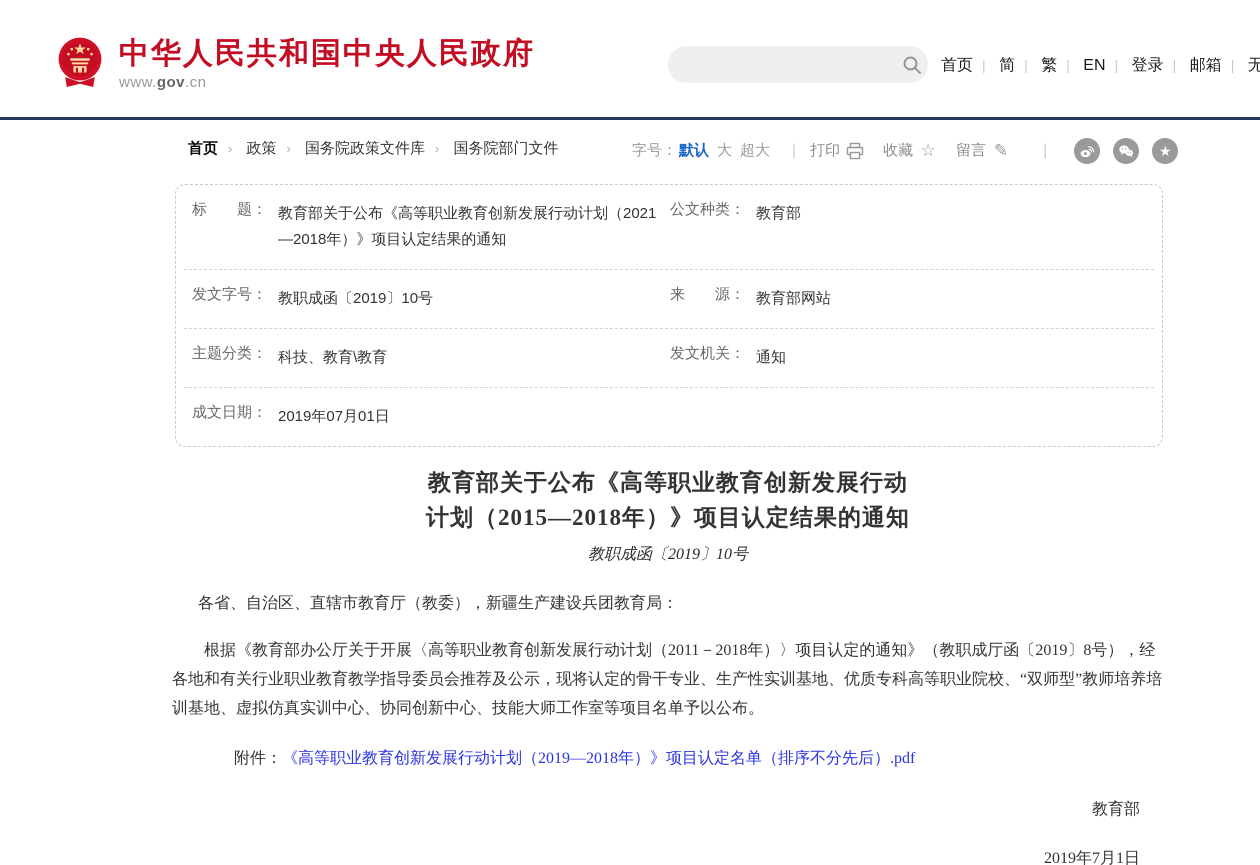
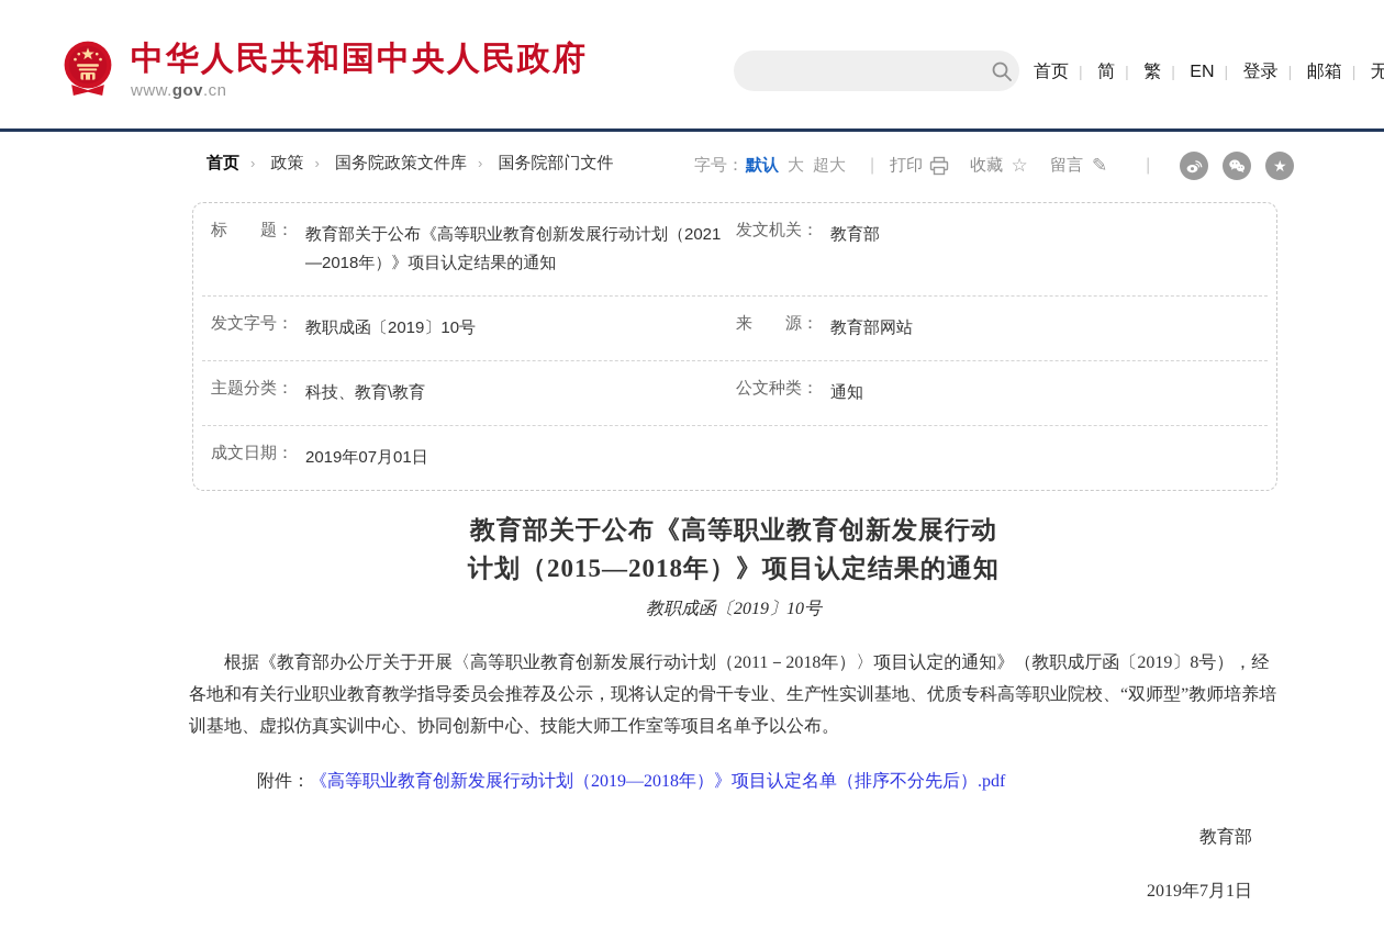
  中华人民共和国中央人民政府
  www.gov.cn
  首页 | 简 | 繁 | EN | 登录 | 邮箱 | 无
  首页 › 政策 › 国务院政策文件库 › 国务院部门文件
  字号：
  默认
  大
  超大
  |
  打印
  收藏
  ☆
  留言
  ✎
  |
  ★
  标 题：
  教育部关于公布《高等职业教育创新发展行动计划（2021—2018年）》项目认定结果的通知
- 公文种类：
+ 发文机关：
  教育部
  发文字号：
  教职成函〔2019〕10号
  来 源：
  教育部网站
  主题分类：
  科技、教育\教育
- 发文机关：
+ 公文种类：
  通知
  成文日期：
  2019年07月01日
  教育部关于公布《高等职业教育创新发展行动
  计划（2015—2018年）》项目认定结果的通知
  教职成函〔2019〕10号
- 各省、自治区、直辖市教育厅（教委），新疆生产建设兵团教育局：
  根据《教育部办公厅关于开展〈高等职业教育创新发展行动计划（2011－2018年）〉项目认定的通知》（教职成厅函〔2019〕8号），经各地和有关行业职业教育教学指导委员会推荐及公示，现将认定的骨干专业、生产性实训基地、优质专科高等职业院校、“双师型”教师培养培训基地、虚拟仿真实训中心、协同创新中心、技能大师工作室等项目名单予以公布。
  附件：《高等职业教育创新发展行动计划（2019—2018年）》项目认定名单（排序不分先后）.pdf
  教育部
  2019年7月1日
